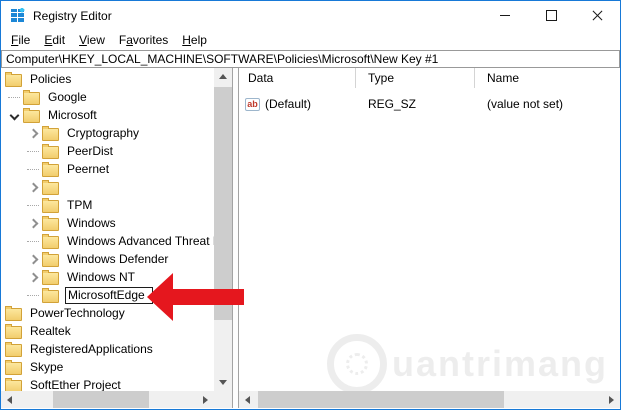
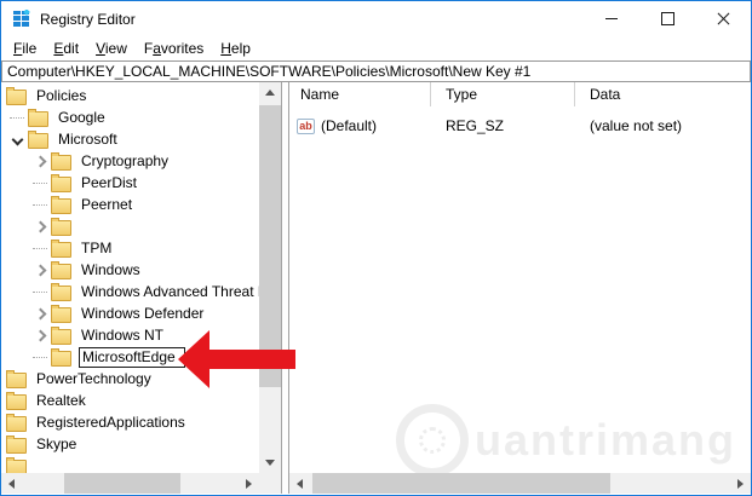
  Registry Editor
  File
  Edit
  View
  Favorites
  Help
  Computer\HKEY_LOCAL_MACHINE\SOFTWARE\Policies\Microsoft\New Key #1
  Policies
  Google
  Microsoft
  Cryptography
  PeerDist
  Peernet
  TPM
  Windows
  Windows Advanced Threat
  Windows Defender
  Windows NT
  MicrosoftEdge
  PowerTechnology
  Realtek
  RegisteredApplications
  Skype
- SoftEther Project
- Data
+ Name
  Type
- Name
+ Data
  ab
  (Default)
  REG_SZ
  (value not set)
